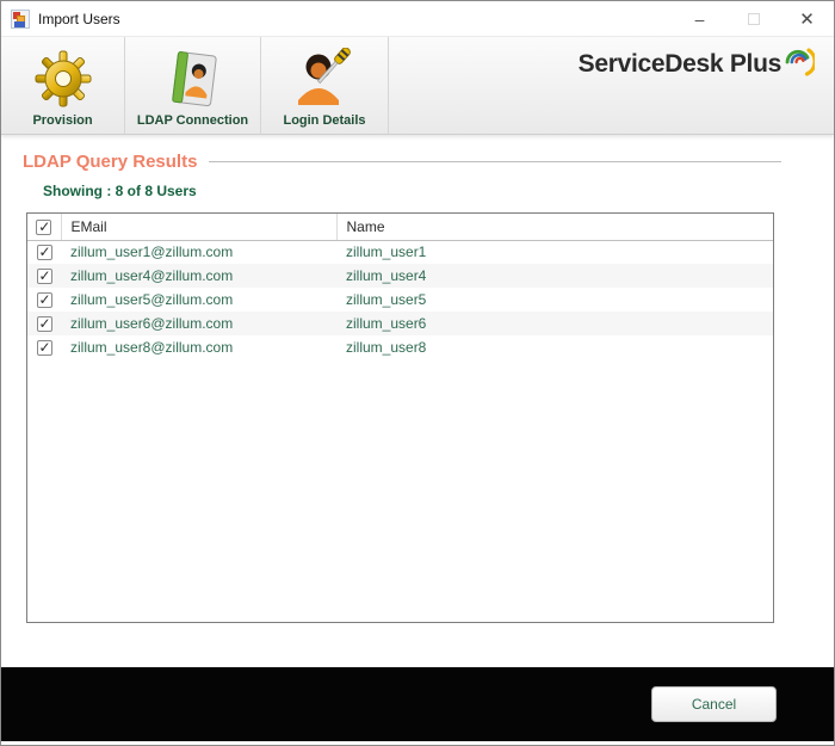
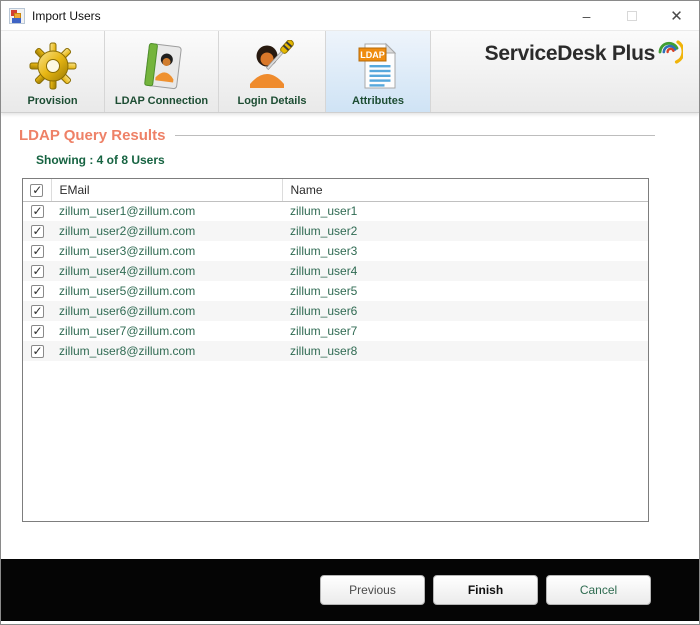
  Import Users
  –
  ✕
  Provision
  LDAP Connection
  Login Details
+ LDAP
+ Attributes
  ServiceDesk Plus
  LDAP Query Results
- Showing : 8 of 8 Users
+ Showing : 4 of 8 Users
  	EMail	Name
  	zillum_user1@zillum.com	zillum_user1
+ 	zillum_user2@zillum.com	zillum_user2
+ 	zillum_user3@zillum.com	zillum_user3
  	zillum_user4@zillum.com	zillum_user4
  	zillum_user5@zillum.com	zillum_user5
  	zillum_user6@zillum.com	zillum_user6
+ 	zillum_user7@zillum.com	zillum_user7
  	zillum_user8@zillum.com	zillum_user8
+ Previous
+ Finish
  Cancel
